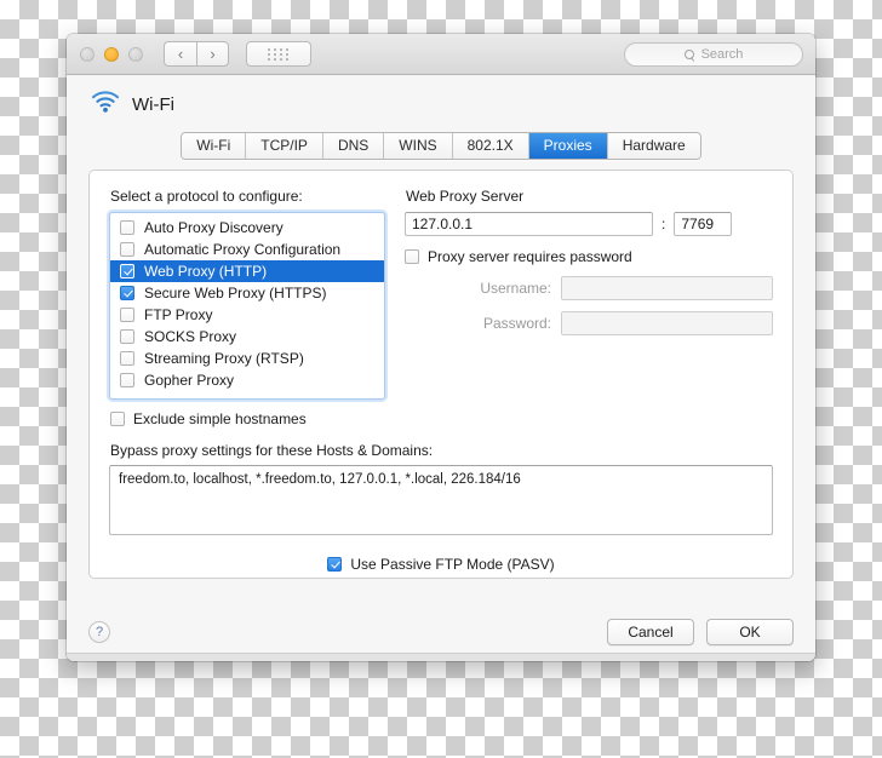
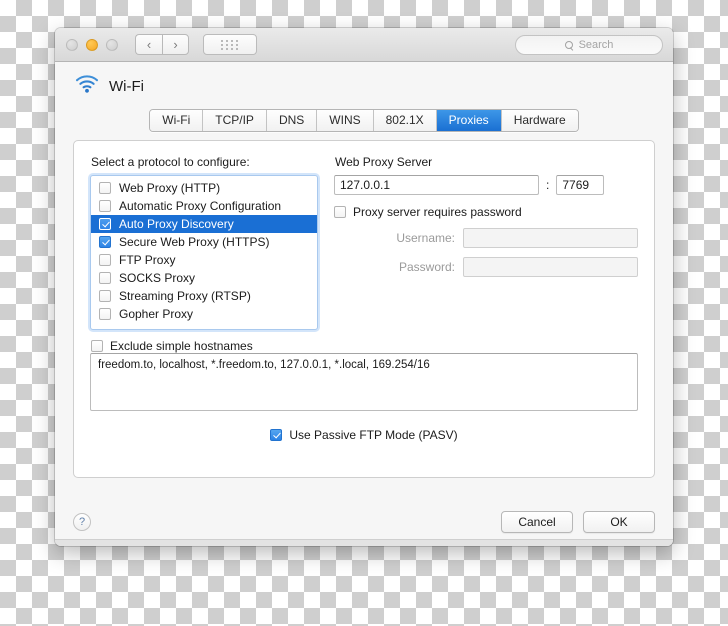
  ‹
  ›
  Search
  Wi-Fi
  Wi-Fi
  TCP/IP
  DNS
  WINS
  802.1X
  Proxies
  Hardware
  Select a protocol to configure:
- Auto Proxy Discovery
+ Web Proxy (HTTP)
  Automatic Proxy Configuration
- Web Proxy (HTTP)
+ Auto Proxy Discovery
  Secure Web Proxy (HTTPS)
  FTP Proxy
  SOCKS Proxy
  Streaming Proxy (RTSP)
  Gopher Proxy
  Exclude simple hostnames
  Web Proxy Server
  127.0.0.1
  :
  7769
  Proxy server requires password
  Username:
  Password:
- Bypass proxy settings for these Hosts & Domains:
- freedom.to, localhost, *.freedom.to, 127.0.0.1, *.local, 226.184/16
+ freedom.to, localhost, *.freedom.to, 127.0.0.1, *.local, 169.254/16
  Use Passive FTP Mode (PASV)
  ?
  Cancel
  OK
